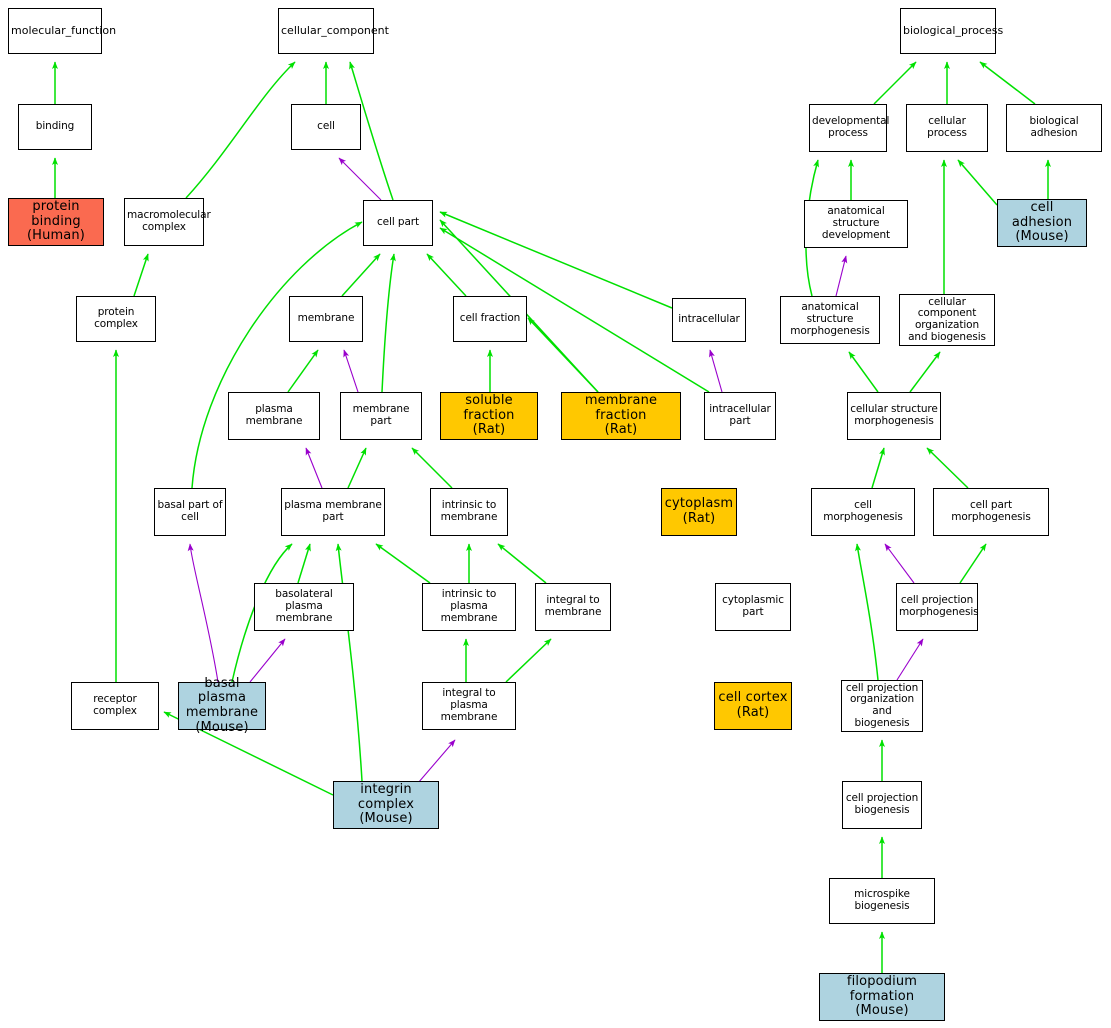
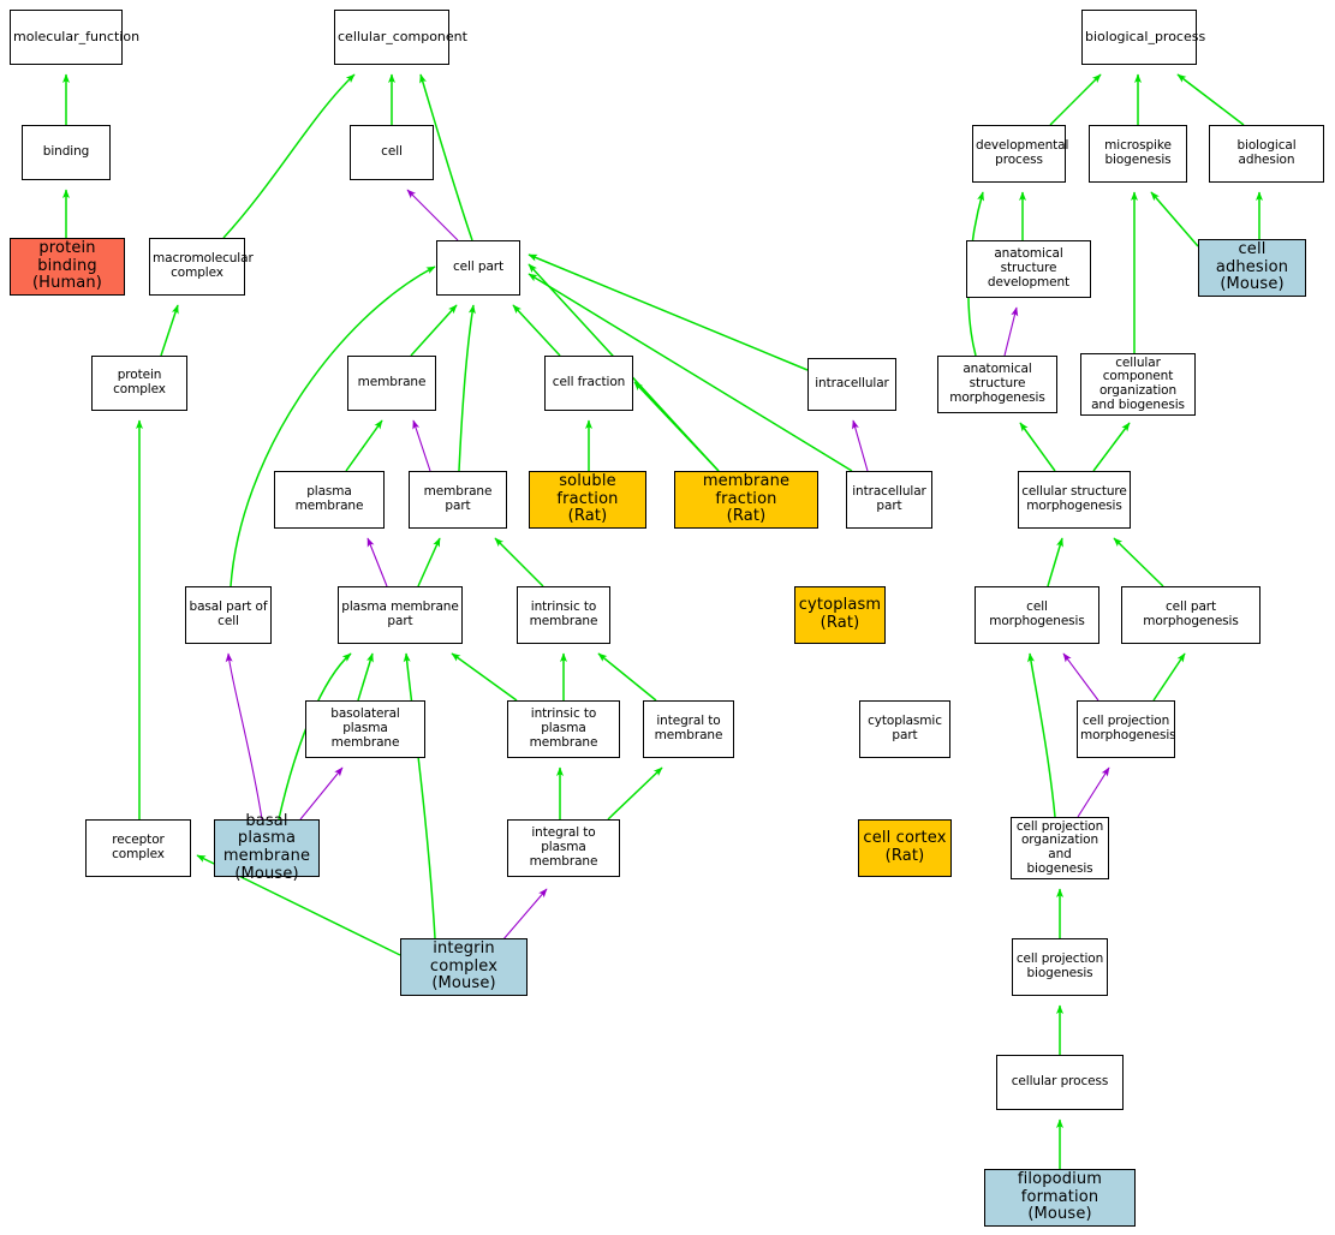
  molecular_function
  binding
  protein binding
  (Human)
  macromolecular
  complex
  protein complex
  receptor complex
  cellular_component
  cell
  cell part
  membrane
  cell fraction
  intracellular
  plasma membrane
  membrane part
  soluble fraction
  (Rat)
  membrane fraction
  (Rat)
  intracellular
  part
  basal part of
  cell
  plasma membrane
  part
  intrinsic to
  membrane
  cytoplasm
  (Rat)
  basolateral
  plasma membrane
  intrinsic to
  plasma membrane
  integral to
  membrane
  cytoplasmic
  part
  basal plasma
  membrane
  (Mouse)
  integral to
  plasma membrane
  cell cortex
  (Rat)
  integrin complex
  (Mouse)
  biological_process
  developmental
  process
- cellular process
+ microspike biogenesis
  biological adhesion
  cell adhesion
  (Mouse)
  anatomical structure
  development
  anatomical structure
  morphogenesis
  cellular component
  organization
  and biogenesis
  cellular structure
  morphogenesis
  cell morphogenesis
  cell part morphogenesis
  cell projection
  morphogenesis
  cell projection
  organization
  and biogenesis
  cell projection
  biogenesis
- microspike biogenesis
+ cellular process
  filopodium formation
  (Mouse)
